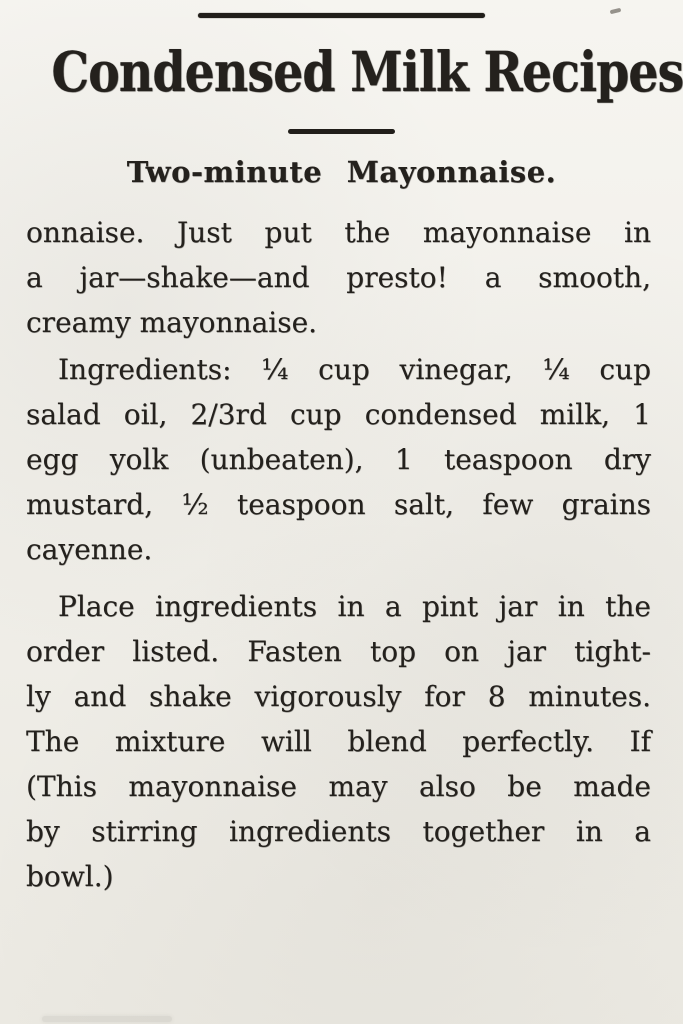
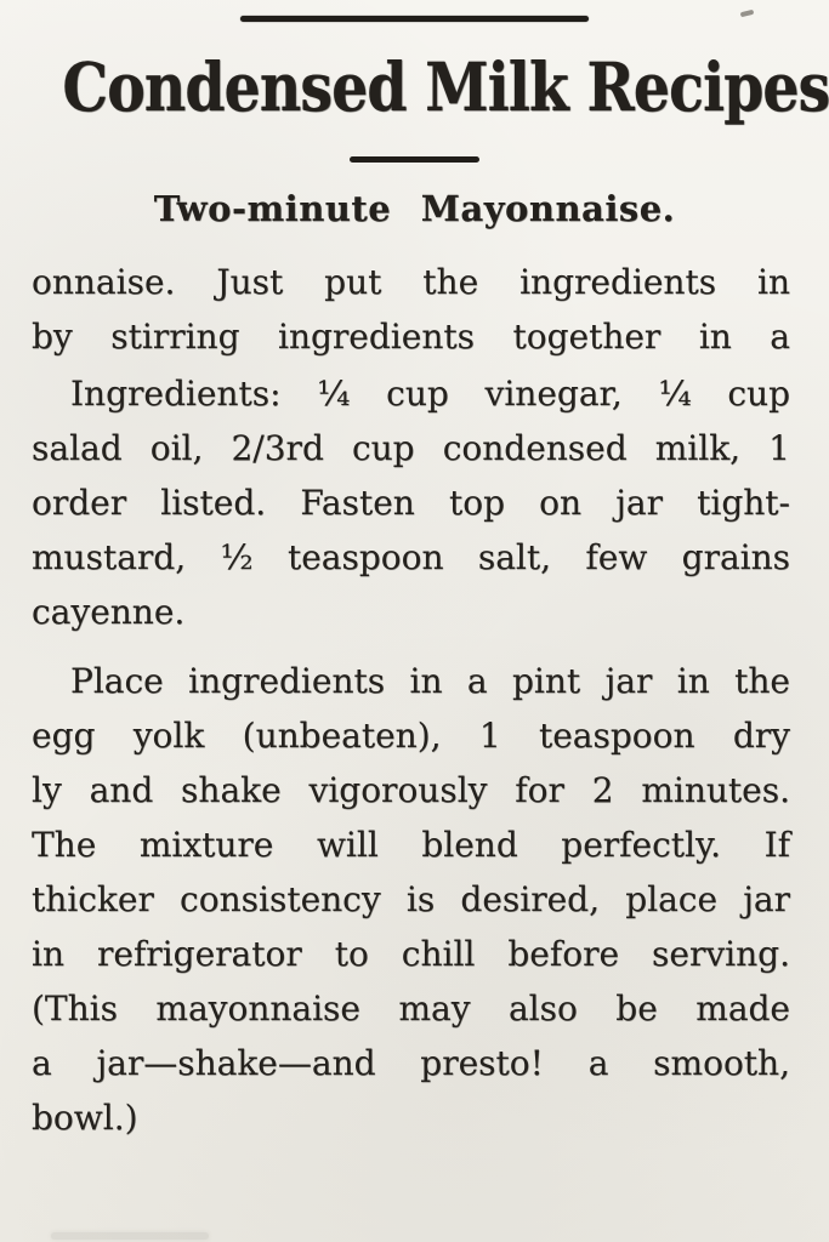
  Condensed Milk Recipes
  Two-minute Mayonnaise.
- onnaise. Just put the mayonnaise in
+ onnaise. Just put the ingredients in
- a jar—shake—and presto! a smooth,
+ by stirring ingredients together in a
- creamy mayonnaise.
  Ingredients: ¼ cup vinegar, ¼ cup
  salad oil, 2/3rd cup condensed milk, 1
- egg yolk (unbeaten), 1 teaspoon dry
+ order listed. Fasten top on jar tight-
  mustard, ½ teaspoon salt, few grains
  cayenne.
  Place ingredients in a pint jar in the
- order listed. Fasten top on jar tight-
+ egg yolk (unbeaten), 1 teaspoon dry
- ly and shake vigorously for 8 minutes.
+ ly and shake vigorously for 2 minutes.
  The mixture will blend perfectly. If
+ thicker consistency is desired, place jar
+ in refrigerator to chill before serving.
  (This mayonnaise may also be made
- by stirring ingredients together in a
+ a jar—shake—and presto! a smooth,
  bowl.)
